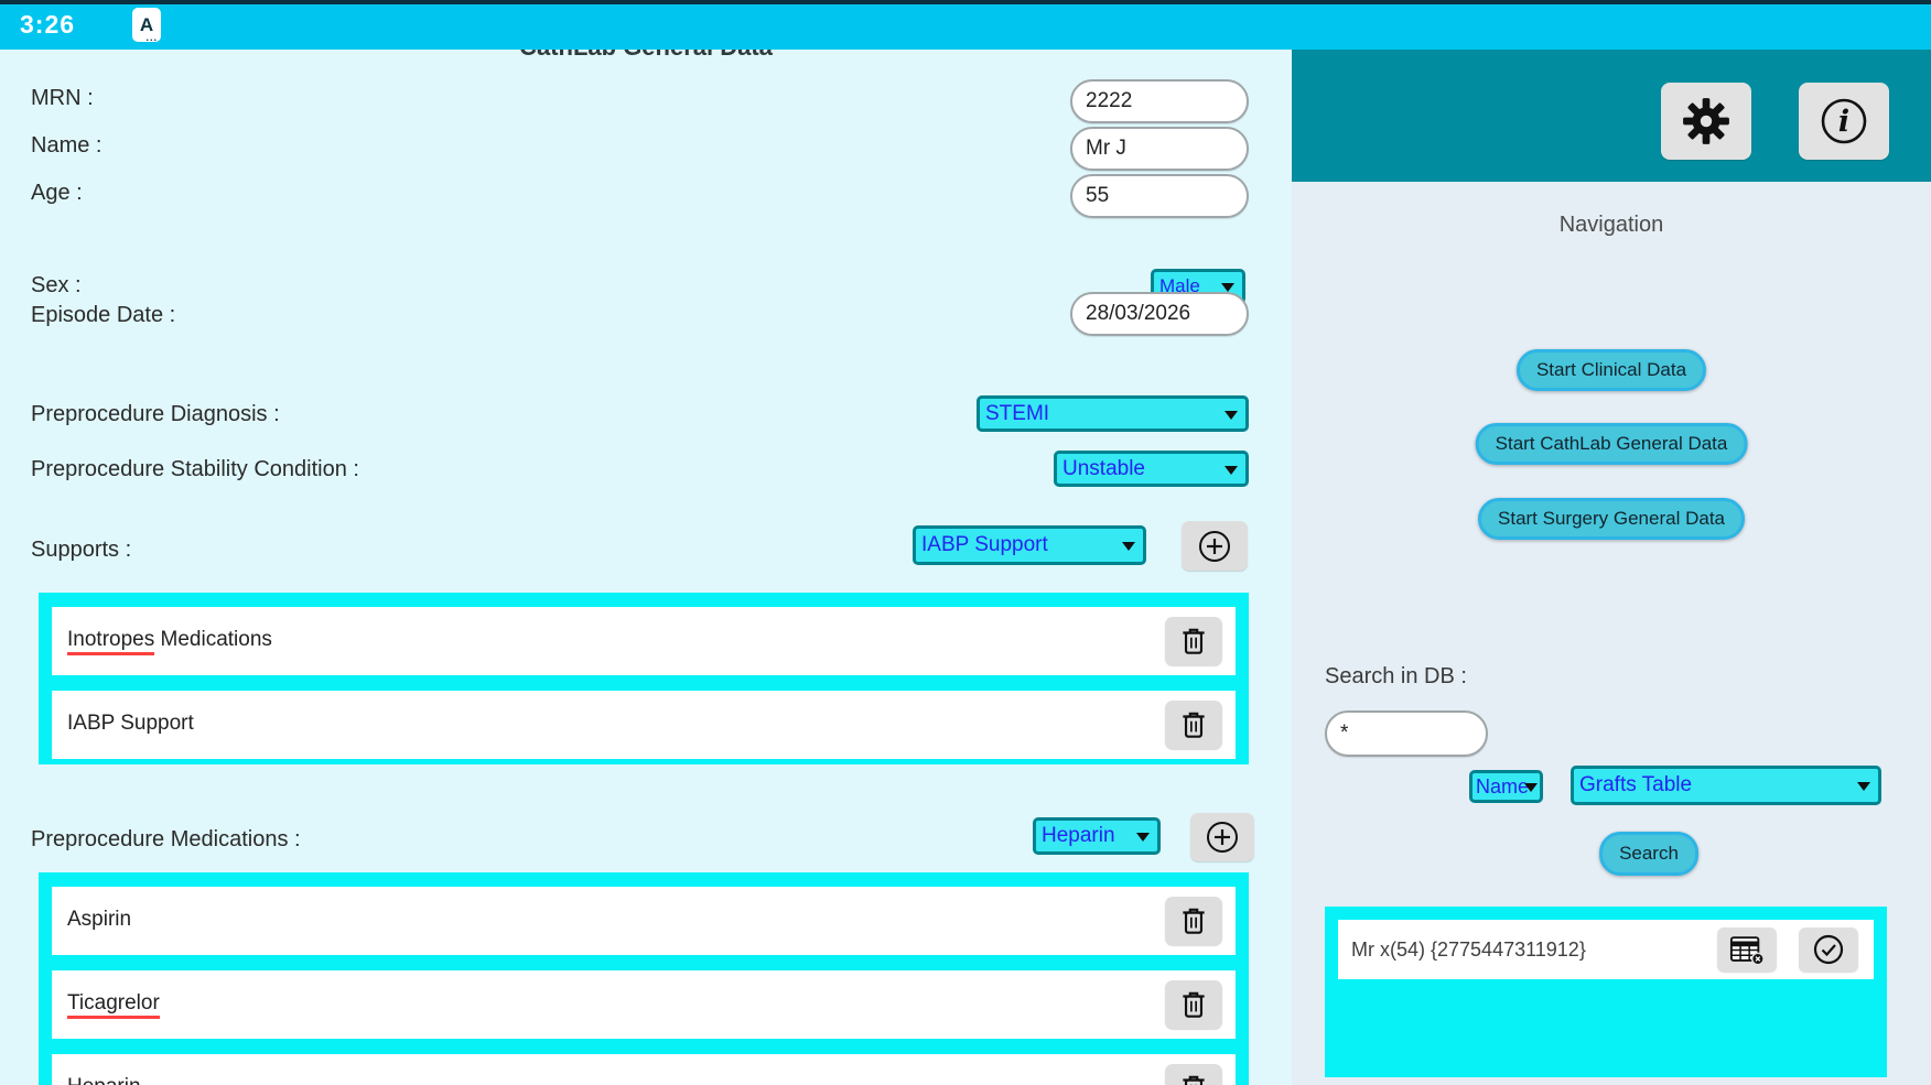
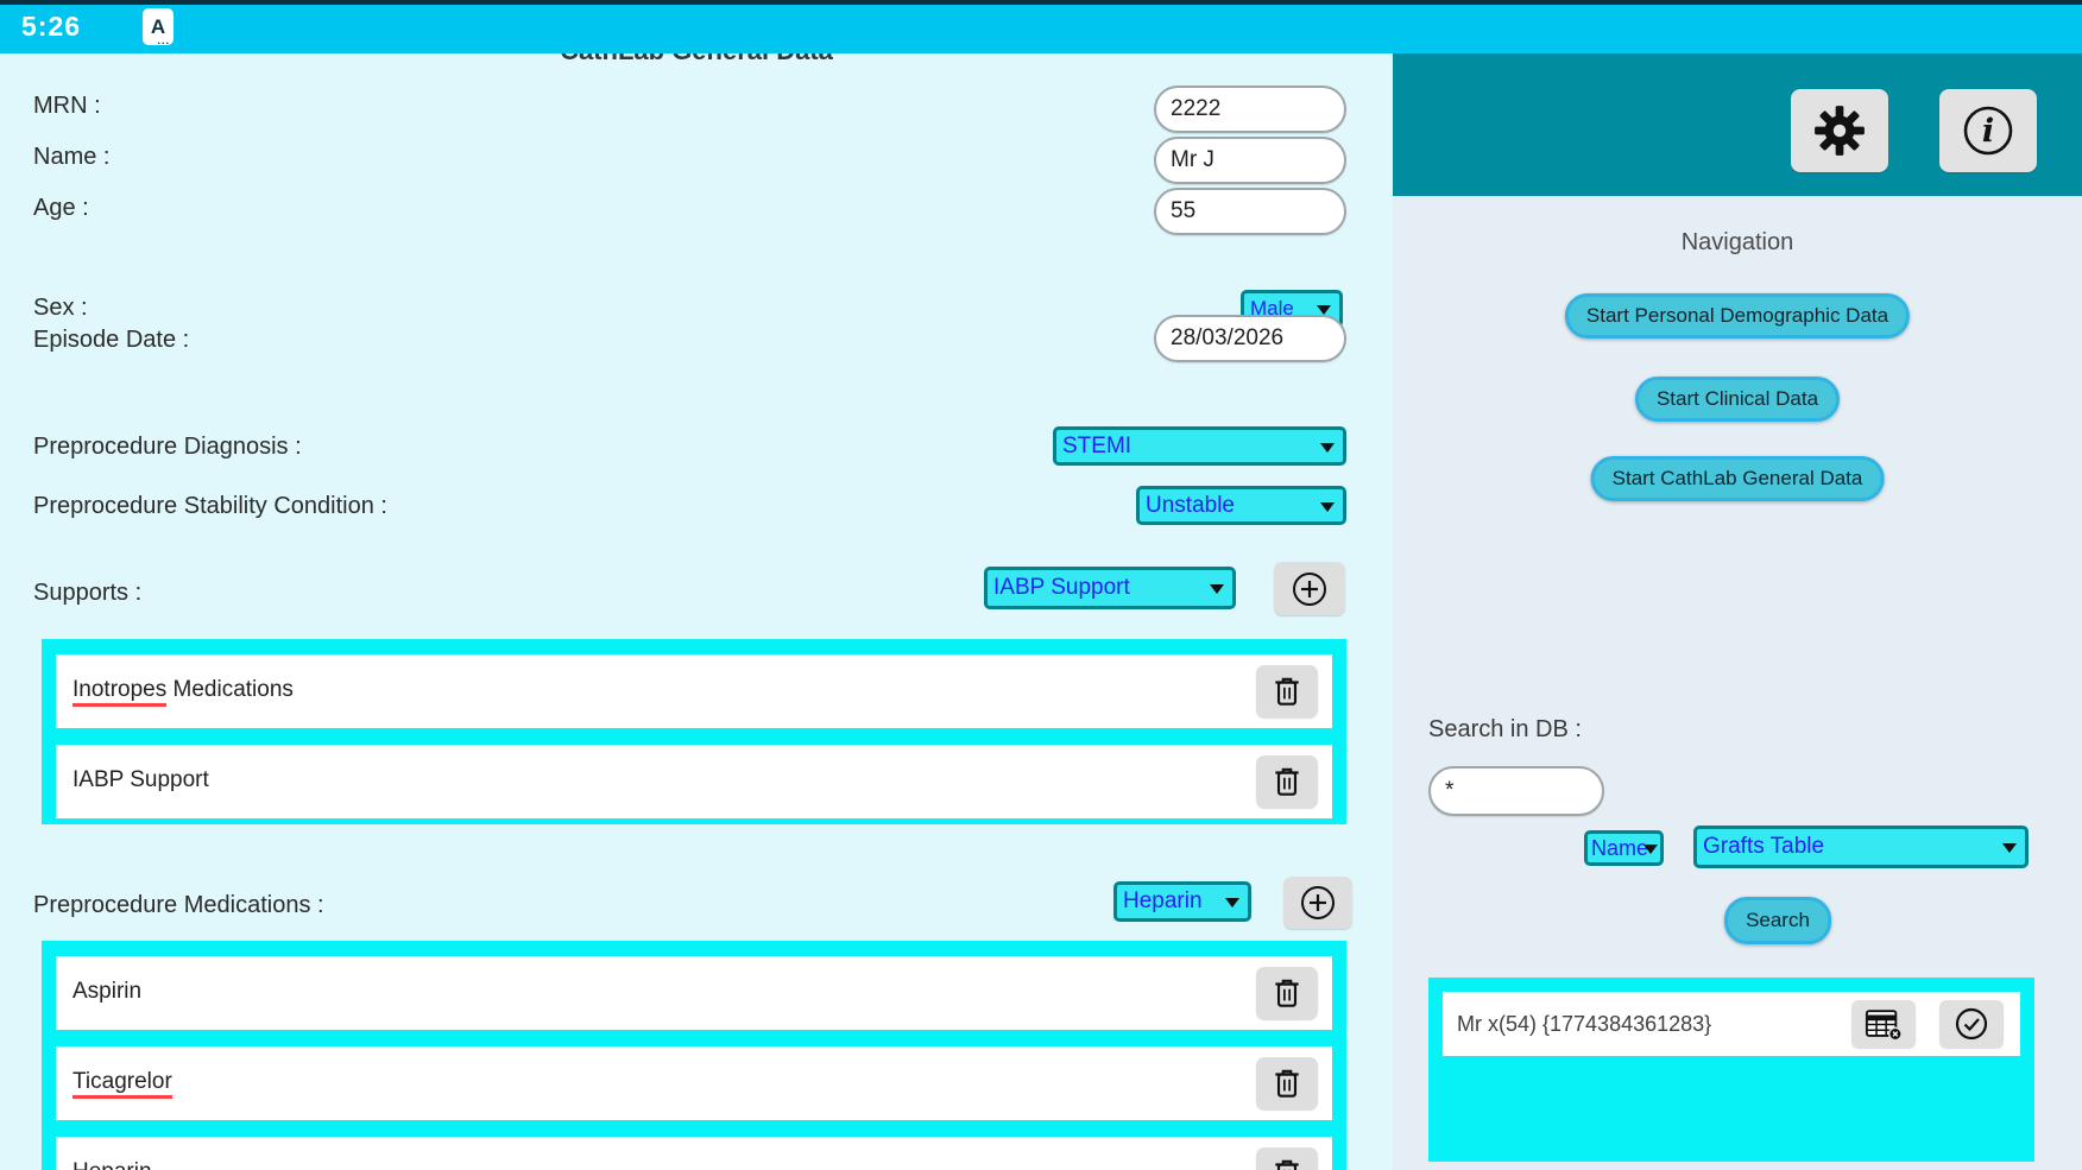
- 3:26
+ 5:26
  A
  ...
  MRN :
  2222
  Name :
  Mr J
  Age :
  55
  Sex :
  Male
  Episode Date :
  28/03/2026
  Preprocedure Diagnosis :
  STEMI
  Preprocedure Stability Condition :
  Unstable
  Supports :
  IABP Support
  Inotropes Medications
  IABP Support
  Preprocedure Medications :
  Heparin
  Aspirin
  Ticagrelor
  i
  Navigation
+ Start Personal Demographic Data
  Start Clinical Data
  Start CathLab General Data
- Start Surgery General Data
  Search in DB :
  *
  Name
  Grafts Table
  Search
- Mr x(54) {2775447311912}
+ Mr x(54) {1774384361283}
